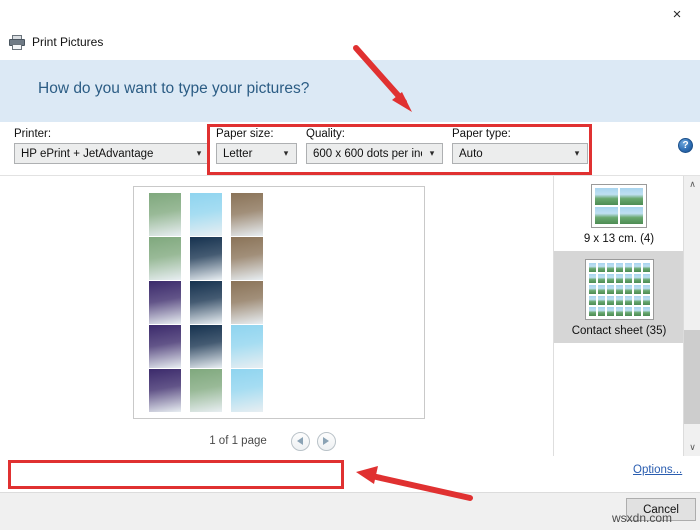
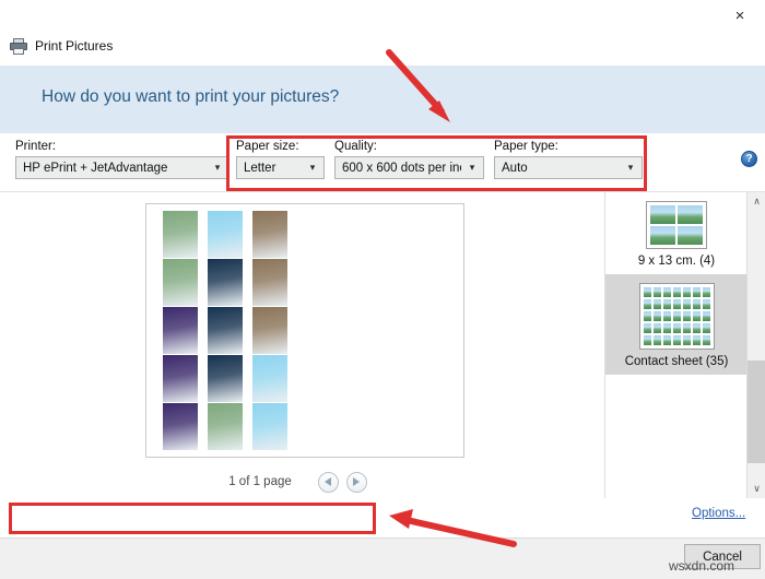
  ×
  Print Pictures
- How do you want to type your pictures?
+ How do you want to print your pictures?
  Printer:
  HP ePrint + JetAdvantage
  ▾
  Paper size:
  Letter
  ▾
  Quality:
  600 x 600 dots per in
  ▾
  Paper type:
  Auto
  ▾
  ?
  1 of 1 page
  9 x 13 cm. (4)
  Contact sheet (35)
  ∧
  ∨
  Options...
  Cancel
  wsxdn.com
